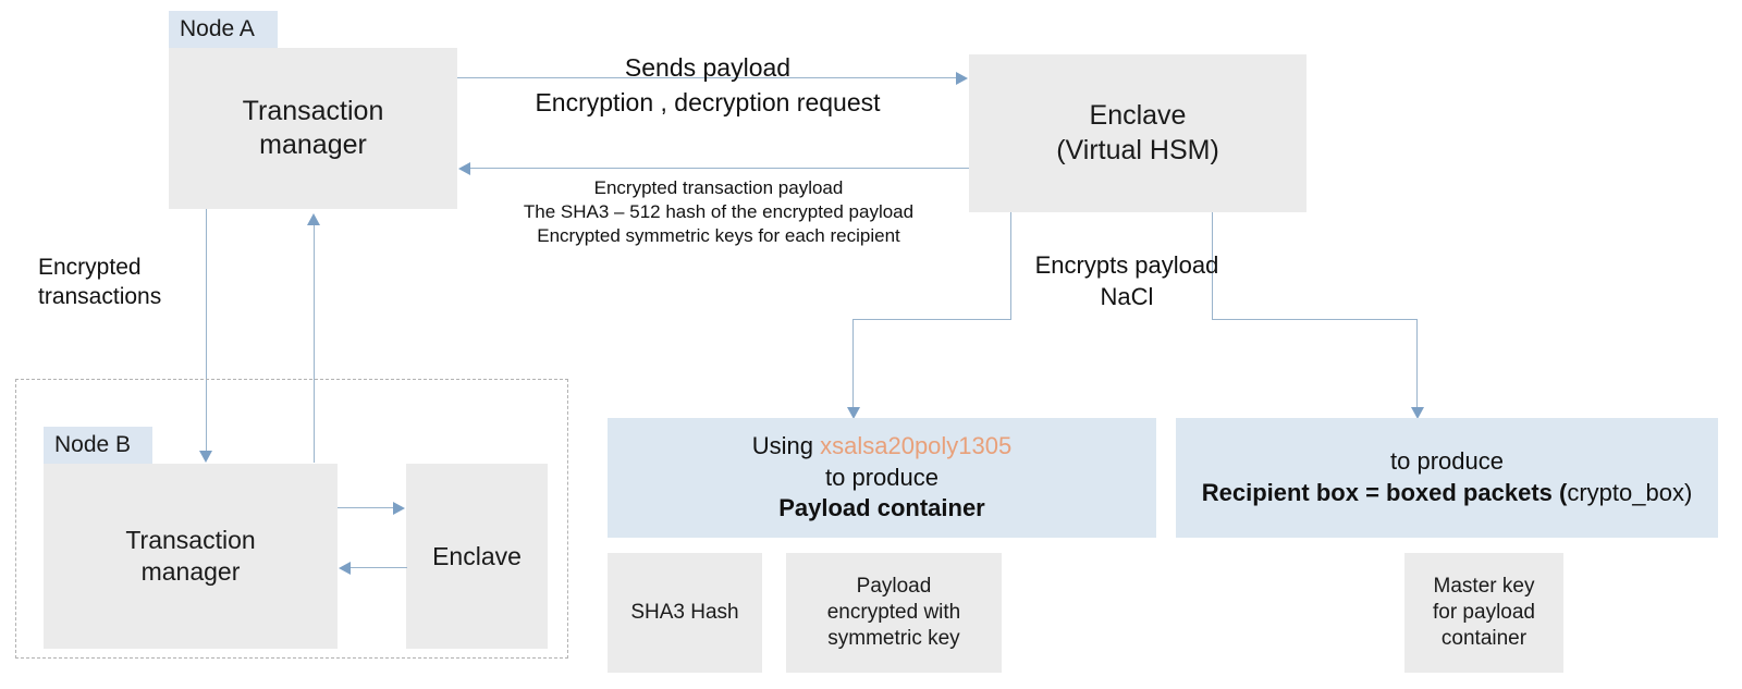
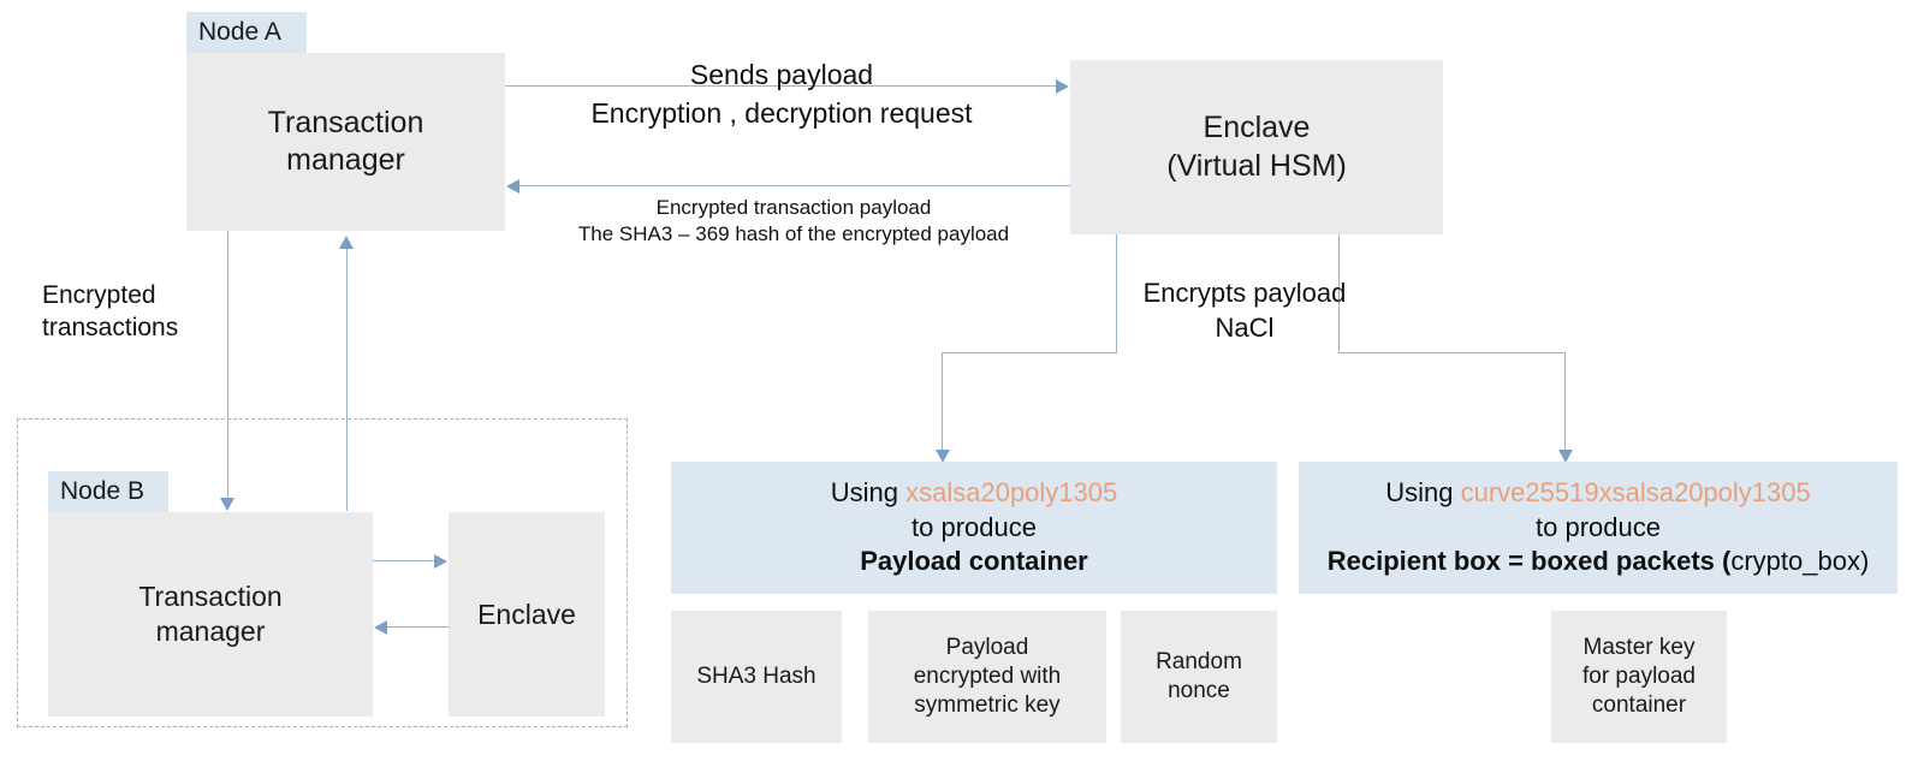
  Node A
  Transaction
  manager
  Enclave
  (Virtual HSM)
  Sends payload
  Encryption , decryption request
  Encrypted transaction payload
- The SHA3 – 512 hash of the encrypted payload
+ The SHA3 – 369 hash of the encrypted payload
- Encrypted symmetric keys for each recipient
  Encrypted
  transactions
  Node B
  Transaction
  manager
  Enclave
  Encrypts payload
  NaCl
  Using xsalsa20poly1305
  to produce
  Payload container
  SHA3 Hash
  Payload
  encrypted with
  symmetric key
+ Random
+ nonce
+ Using curve25519xsalsa20poly1305
  to produce
  Recipient box = boxed packets (crypto_box)
  Master key
  for payload
  container
